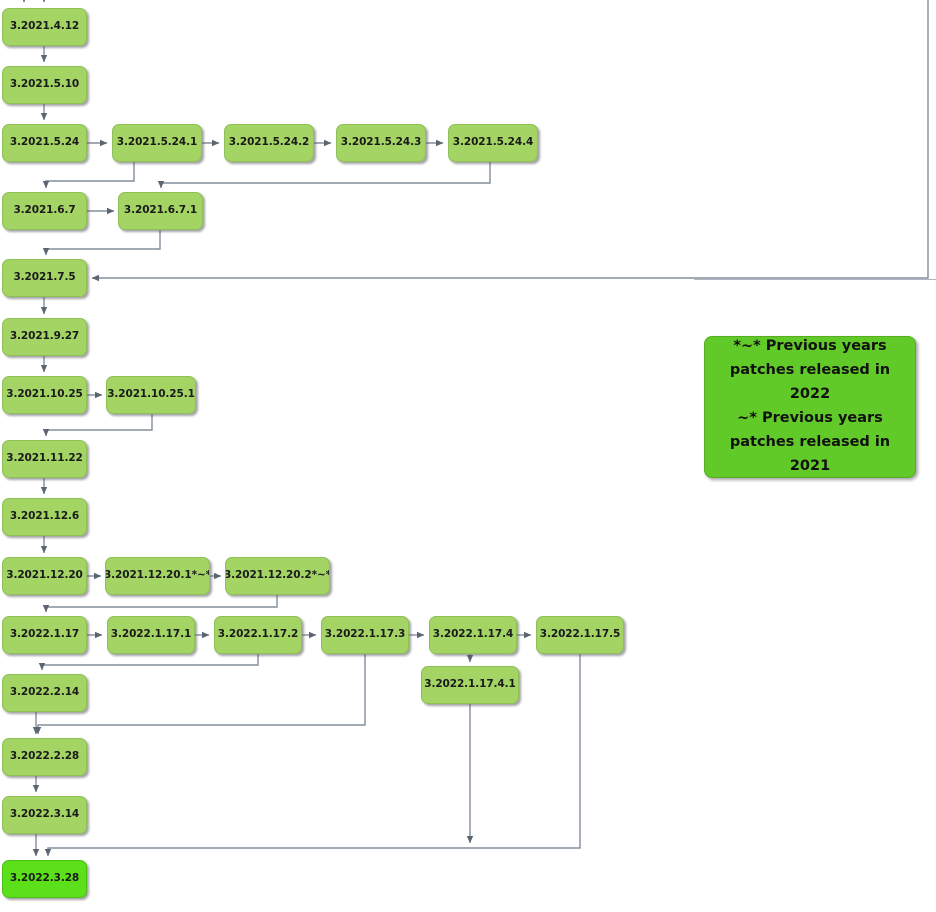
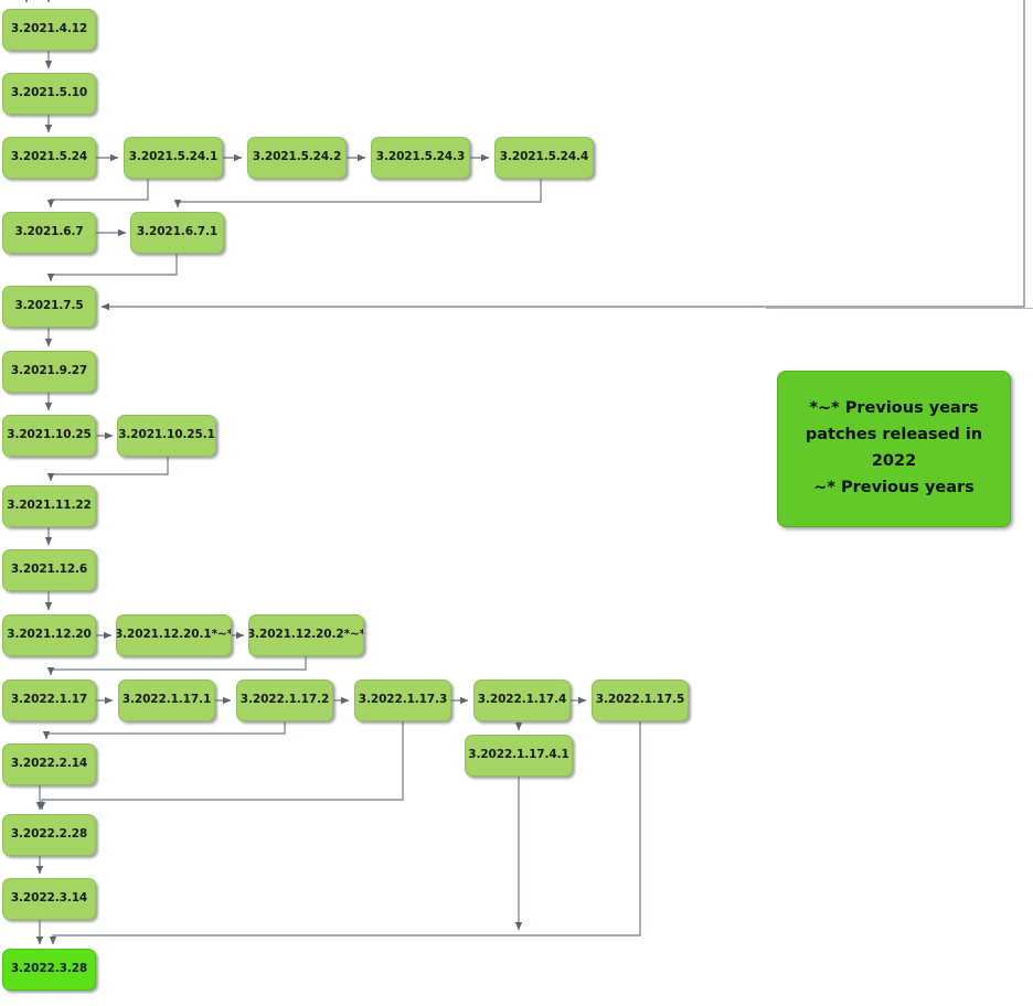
  3.2021.4.12
  3.2021.5.10
  3.2021.5.24
  3.2021.5.24.1
  3.2021.5.24.2
  3.2021.5.24.3
  3.2021.5.24.4
  3.2021.6.7
  3.2021.6.7.1
  3.2021.7.5
  3.2021.9.27
  3.2021.10.25
  3.2021.10.25.1
  3.2021.11.22
  3.2021.12.6
  3.2021.12.20
  3.2021.12.20.1*~*
  3.2021.12.20.2*~*
  3.2022.1.17
  3.2022.1.17.1
  3.2022.1.17.2
  3.2022.1.17.3
  3.2022.1.17.4
  3.2022.1.17.5
  3.2022.1.17.4.1
  3.2022.2.14
  3.2022.2.28
  3.2022.3.14
  3.2022.3.28
  *~* Previous years
  patches released in 2022
  ~* Previous years
- patches released in 2021
